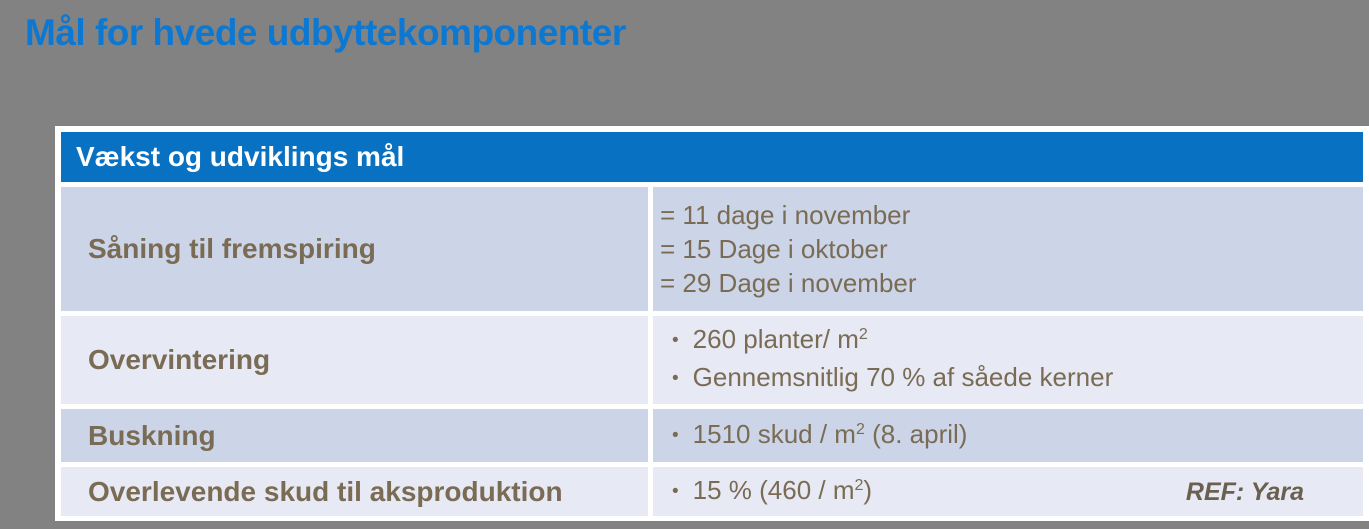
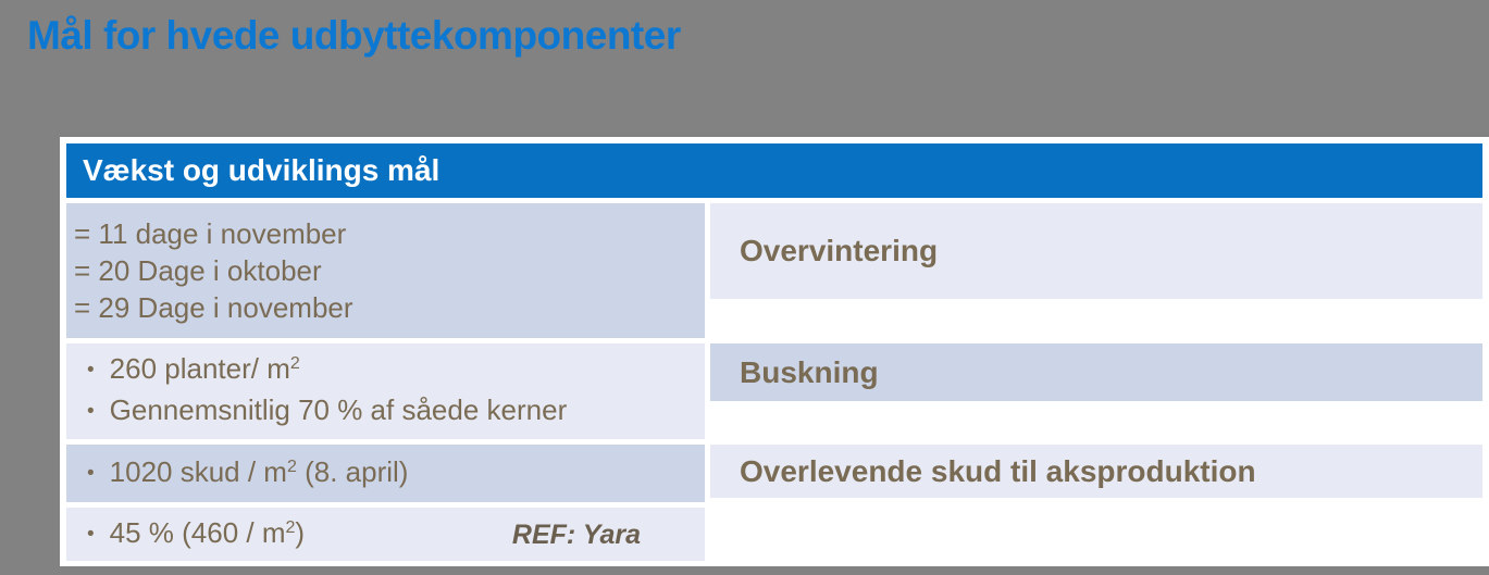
  Mål for hvede udbyttekomponenter
  Vækst og udviklings mål
- Såning til fremspiring
  = 11 dage i november
- = 15 Dage i oktober
+ = 20 Dage i oktober
  = 29 Dage i november
  Overvintering
  •
  260 planter/ m2
  •
  Gennemsnitlig 70 % af såede kerner
  Buskning
  •
- 1510 skud / m2 (8. april)
+ 1020 skud / m2 (8. april)
  Overlevende skud til aksproduktion
  •
- 15 % (460 / m2)
+ 45 % (460 / m2)
  REF: Yara
